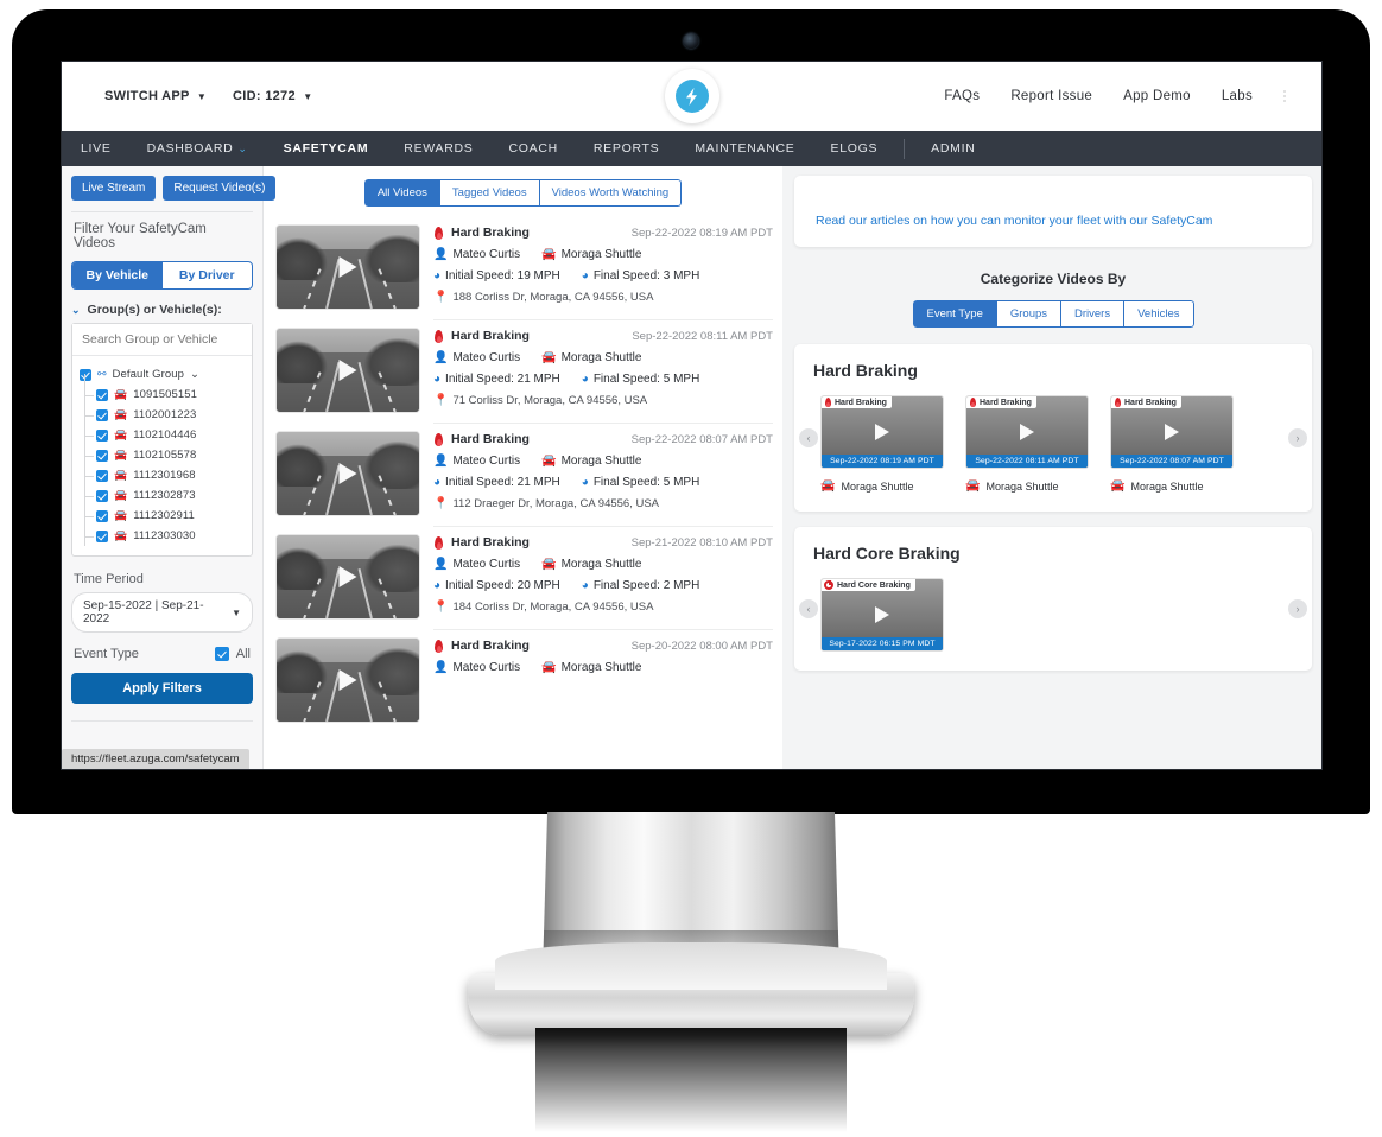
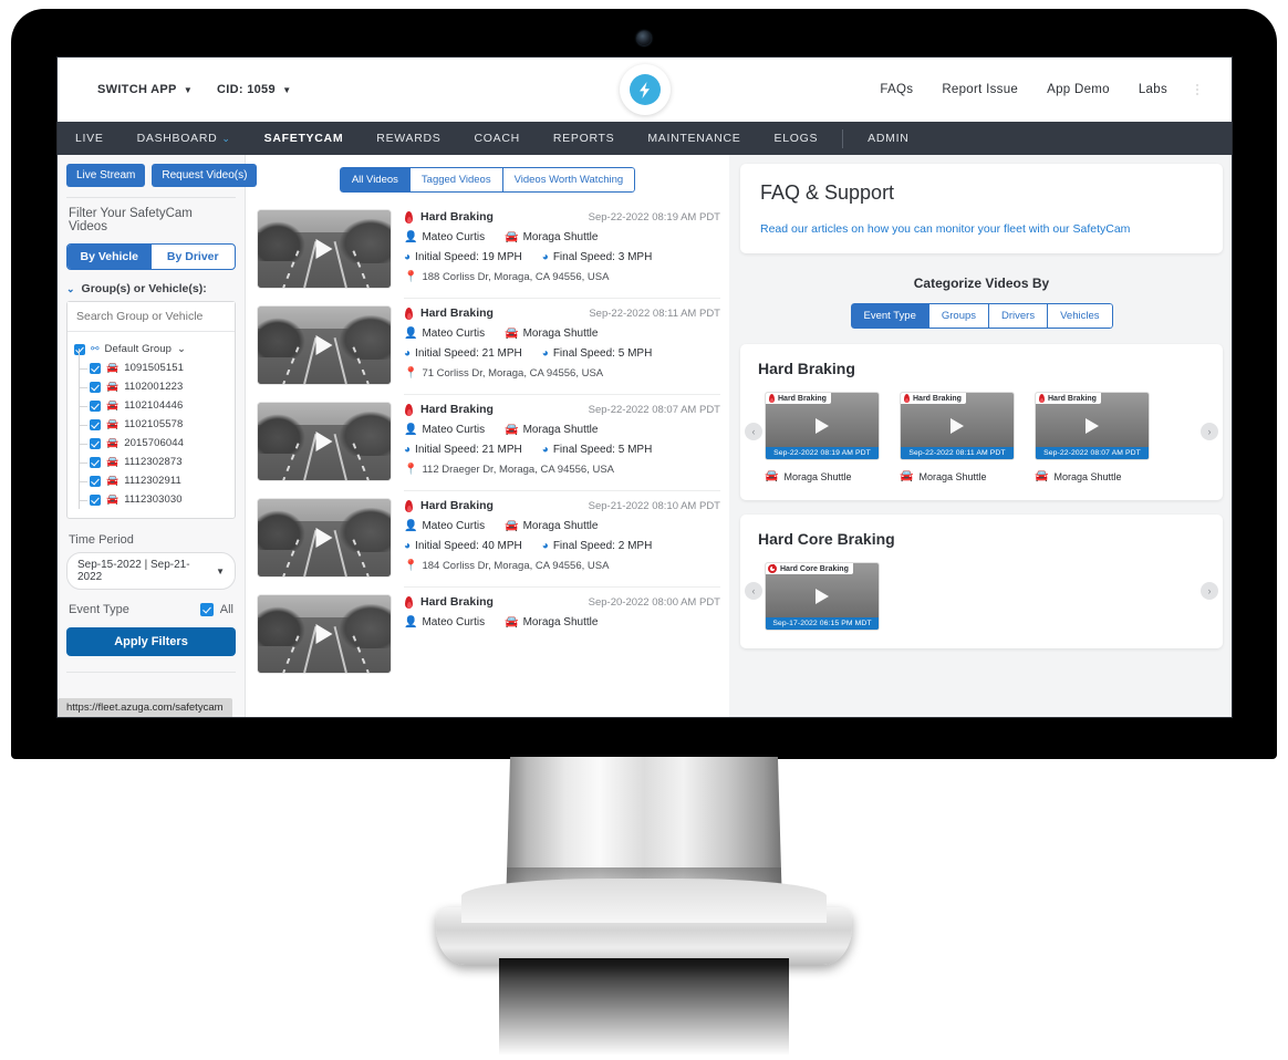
  SWITCH APP ▼
- CID: 1272 ▼
+ CID: 1059 ▼
  FAQs
  Report Issue
  App Demo
  Labs
  LIVE
  DASHBOARD ⌄
  SAFETYCAM
  REWARDS
  COACH
  REPORTS
  MAINTENANCE
  ELOGS
  ADMIN
  Live Stream
  Request Video(s)
  Filter Your SafetyCam Videos
  By Vehicle
  By Driver
  ⌄
  Group(s) or Vehicle(s):
  Search Group or Vehicle
  ⚯
  Default Group
  ⌄
  🚘
  1091505151
  🚘
  1102001223
  🚘
  1102104446
  🚘
  1102105578
  🚘
- 1112301968
+ 2015706044
  🚘
  1112302873
  🚘
  1112302911
  🚘
  1112303030
  Time Period
  Sep-15-2022 | Sep-21-2022
  ▼
  Event Type
  All
  Apply Filters
  https://fleet.azuga.com/safetycam
  All Videos
  Tagged Videos
  Videos Worth Watching
  Hard Braking
  Sep-22-2022 08:19 AM PDT
  👤
  Mateo Curtis
  🚘
  Moraga Shuttle
  ◕
  Initial Speed: 19 MPH
  ◕
  Final Speed: 3 MPH
  📍
  188 Corliss Dr, Moraga, CA 94556, USA
  Hard Braking
  Sep-22-2022 08:11 AM PDT
  👤
  Mateo Curtis
  🚘
  Moraga Shuttle
  ◕
  Initial Speed: 21 MPH
  ◕
  Final Speed: 5 MPH
  📍
  71 Corliss Dr, Moraga, CA 94556, USA
  Hard Braking
  Sep-22-2022 08:07 AM PDT
  👤
  Mateo Curtis
  🚘
  Moraga Shuttle
  ◕
  Initial Speed: 21 MPH
  ◕
  Final Speed: 5 MPH
  📍
  112 Draeger Dr, Moraga, CA 94556, USA
  Hard Braking
  Sep-21-2022 08:10 AM PDT
  👤
  Mateo Curtis
  🚘
  Moraga Shuttle
  ◕
- Initial Speed: 20 MPH
+ Initial Speed: 40 MPH
  ◕
  Final Speed: 2 MPH
  📍
  184 Corliss Dr, Moraga, CA 94556, USA
  Hard Braking
  Sep-20-2022 08:00 AM PDT
  👤
  Mateo Curtis
  🚘
  Moraga Shuttle
+ FAQ & Support
  Read our articles on how you can monitor your fleet with our SafetyCam
  Categorize Videos By
  Event Type
  Groups
  Drivers
  Vehicles
  Hard Braking
  ‹
  ›
  🚘
  Moraga Shuttle
  🚘
  Moraga Shuttle
  🚘
  Moraga Shuttle
  Hard Core Braking
  ‹
  ›
